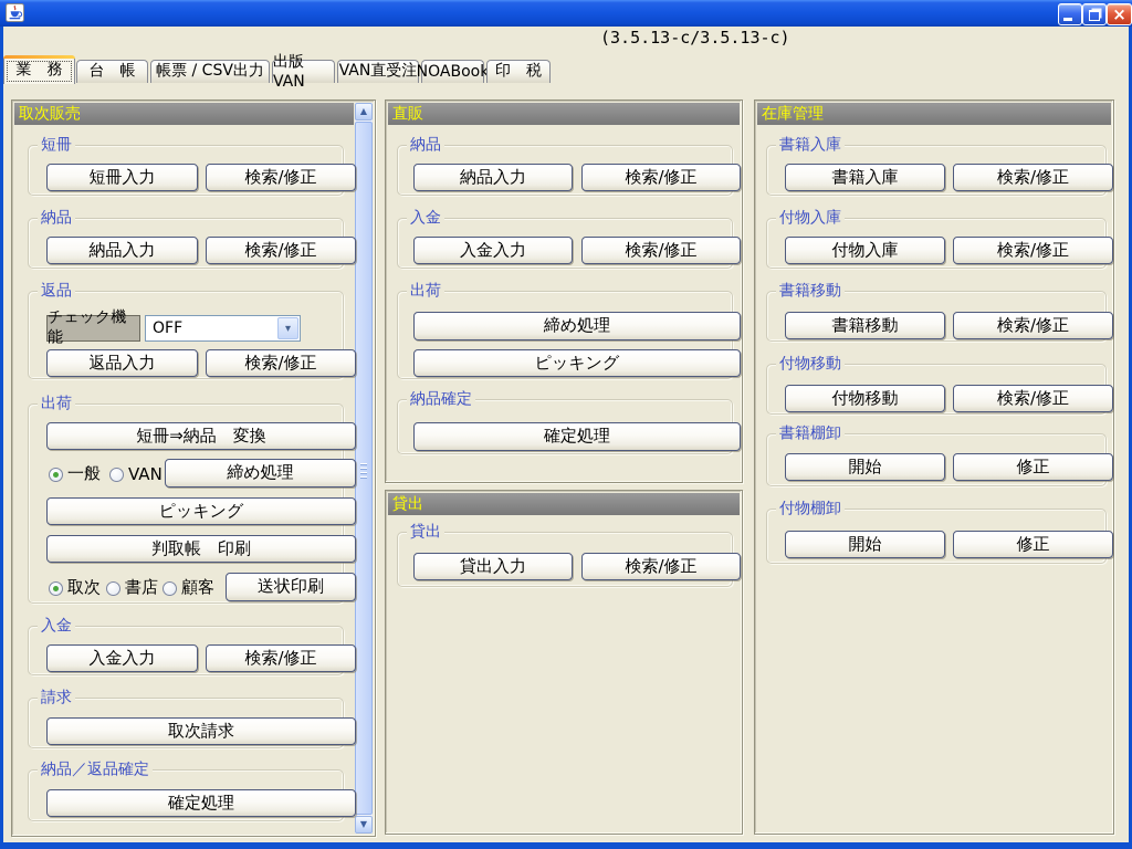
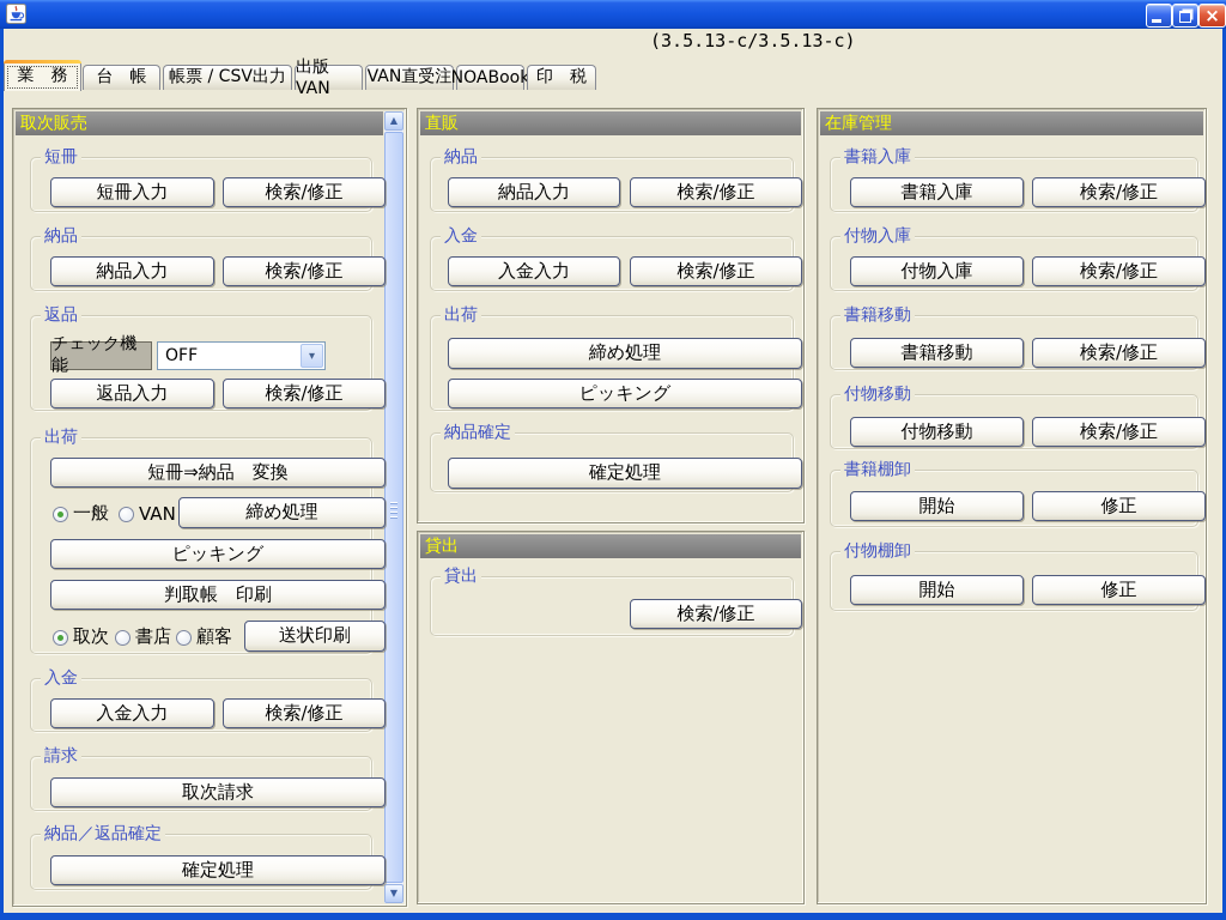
  ×
  (3.5.13-c/3.5.13-c)
  台 帳
  帳票 / CSV出力
  出版VAN
  VAN直受注
  NOABook
  印 税
  取次販売
  ▲
  ▼
  短冊
  短冊入力
  検索/修正
  納品
  納品入力
  検索/修正
  返品
  チェック機能
  OFF
  ▾
  返品入力
  検索/修正
  出荷
  短冊⇒納品 変換
  一般
  VAN
  締め処理
  ピッキング
  判取帳 印刷
  取次
  書店
  顧客
  送状印刷
  入金
  入金入力
  検索/修正
  請求
  取次請求
  納品／返品確定
  確定処理
  直販
  納品
  納品入力
  検索/修正
  入金
  入金入力
  検索/修正
  出荷
  締め処理
  ピッキング
  納品確定
  確定処理
  貸出
  貸出
- 貸出入力
  検索/修正
  在庫管理
  書籍入庫
  書籍入庫
  検索/修正
  付物入庫
  付物入庫
  検索/修正
  書籍移動
  書籍移動
  検索/修正
  付物移動
  付物移動
  検索/修正
  書籍棚卸
  開始
  修正
  付物棚卸
  開始
  修正
